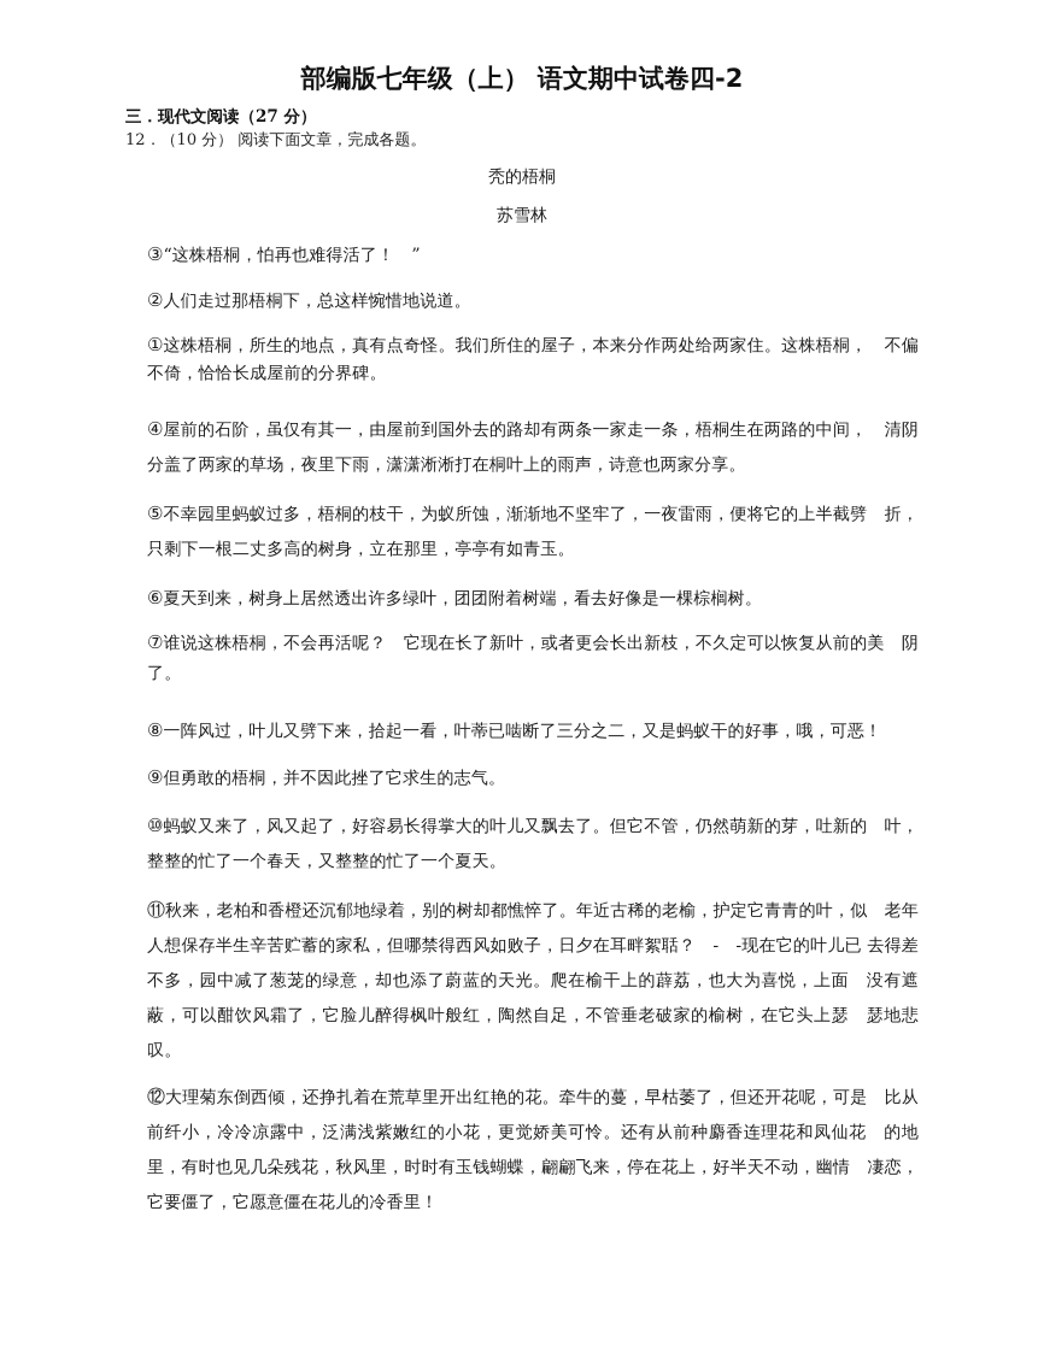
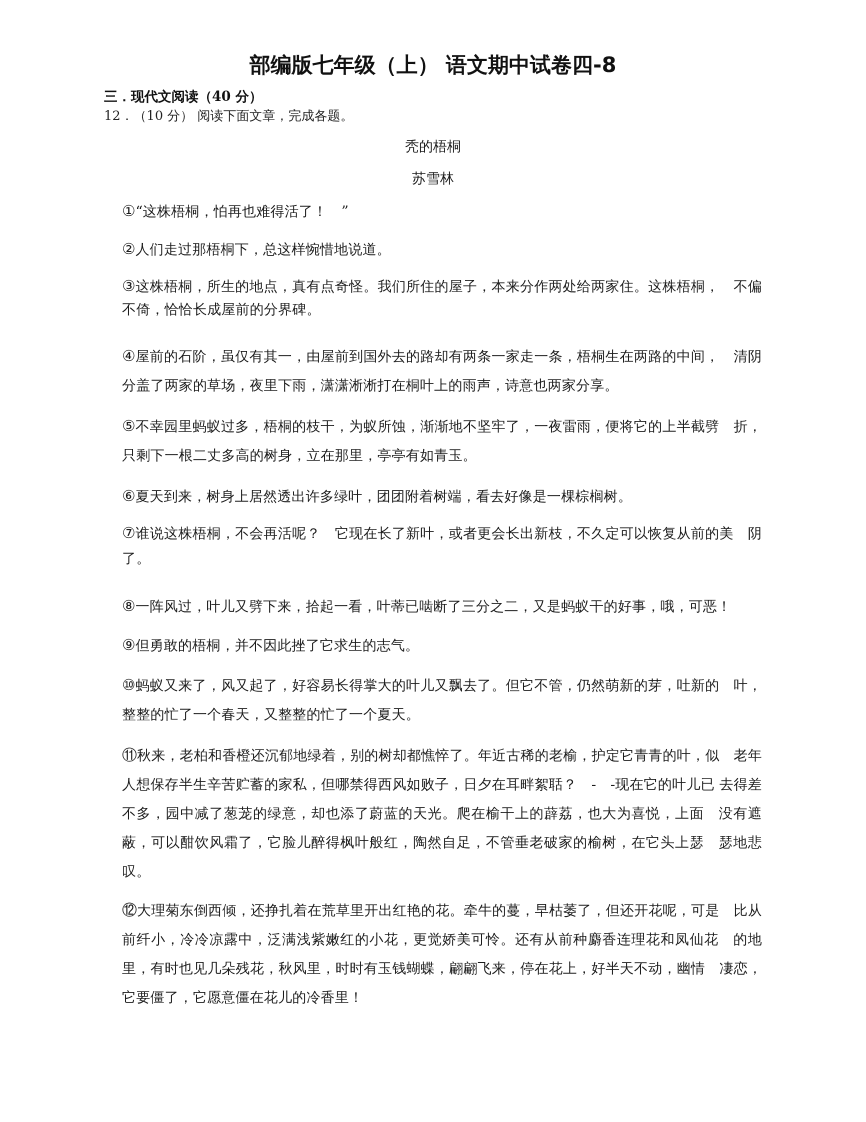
- 部编版七年级（上） 语文期中试卷四-2
+ 部编版七年级（上） 语文期中试卷四-8
- 三．现代文阅读（27 分）
+ 三．现代文阅读（40 分）
  12．（10 分） 阅读下面文章，完成各题。
  秃的梧桐
  苏雪林
- ③“这株梧桐，怕再也难得活了！ ”
+ ①“这株梧桐，怕再也难得活了！ ”
  ②人们走过那梧桐下，总这样惋惜地说道。
- ①这株梧桐，所生的地点，真有点奇怪。我们所住的屋子，本来分作两处给两家住。这株梧桐， 不偏不倚，恰恰长成屋前的分界碑。
+ ③这株梧桐，所生的地点，真有点奇怪。我们所住的屋子，本来分作两处给两家住。这株梧桐， 不偏不倚，恰恰长成屋前的分界碑。
  ④屋前的石阶，虽仅有其一，由屋前到国外去的路却有两条一家走一条，梧桐生在两路的中间， 清阴分盖了两家的草场，夜里下雨，潇潇淅淅打在桐叶上的雨声，诗意也两家分享。
  ⑤不幸园里蚂蚁过多，梧桐的枝干，为蚁所蚀，渐渐地不坚牢了，一夜雷雨，便将它的上半截劈 折，只剩下一根二丈多高的树身，立在那里，亭亭有如青玉。
  ⑥夏天到来，树身上居然透出许多绿叶，团团附着树端，看去好像是一棵棕榈树。
  ⑦谁说这株梧桐，不会再活呢？ 它现在长了新叶，或者更会长出新枝，不久定可以恢复从前的美 阴了。
  ⑧一阵风过，叶儿又劈下来，拾起一看，叶蒂已啮断了三分之二，又是蚂蚁干的好事，哦，可恶！
  ⑨但勇敢的梧桐，并不因此挫了它求生的志气。
  ⑩蚂蚁又来了，风又起了，好容易长得掌大的叶儿又飘去了。但它不管，仍然萌新的芽，吐新的 叶，整整的忙了一个春天，又整整的忙了一个夏天。
  ⑪秋来，老柏和香橙还沉郁地绿着，别的树却都憔悴了。年近古稀的老榆，护定它青青的叶，似 老年人想保存半生辛苦贮蓄的家私，但哪禁得西风如败子，日夕在耳畔絮聒？ - -现在它的叶儿已 去得差不多，园中减了葱茏的绿意，却也添了蔚蓝的天光。爬在榆干上的薜荔，也大为喜悦，上面 没有遮蔽，可以酣饮风霜了，它脸儿醉得枫叶般红，陶然自足，不管垂老破家的榆树，在它头上瑟 瑟地悲叹。
  ⑫大理菊东倒西倾，还挣扎着在荒草里开出红艳的花。牵牛的蔓，早枯萎了，但还开花呢，可是 比从前纤小，冷冷凉露中，泛满浅紫嫩红的小花，更觉娇美可怜。还有从前种麝香连理花和凤仙花 的地里，有时也见几朵残花，秋风里，时时有玉钱蝴蝶，翩翩飞来，停在花上，好半天不动，幽情 凄恋，它要僵了，它愿意僵在花儿的冷香里！
